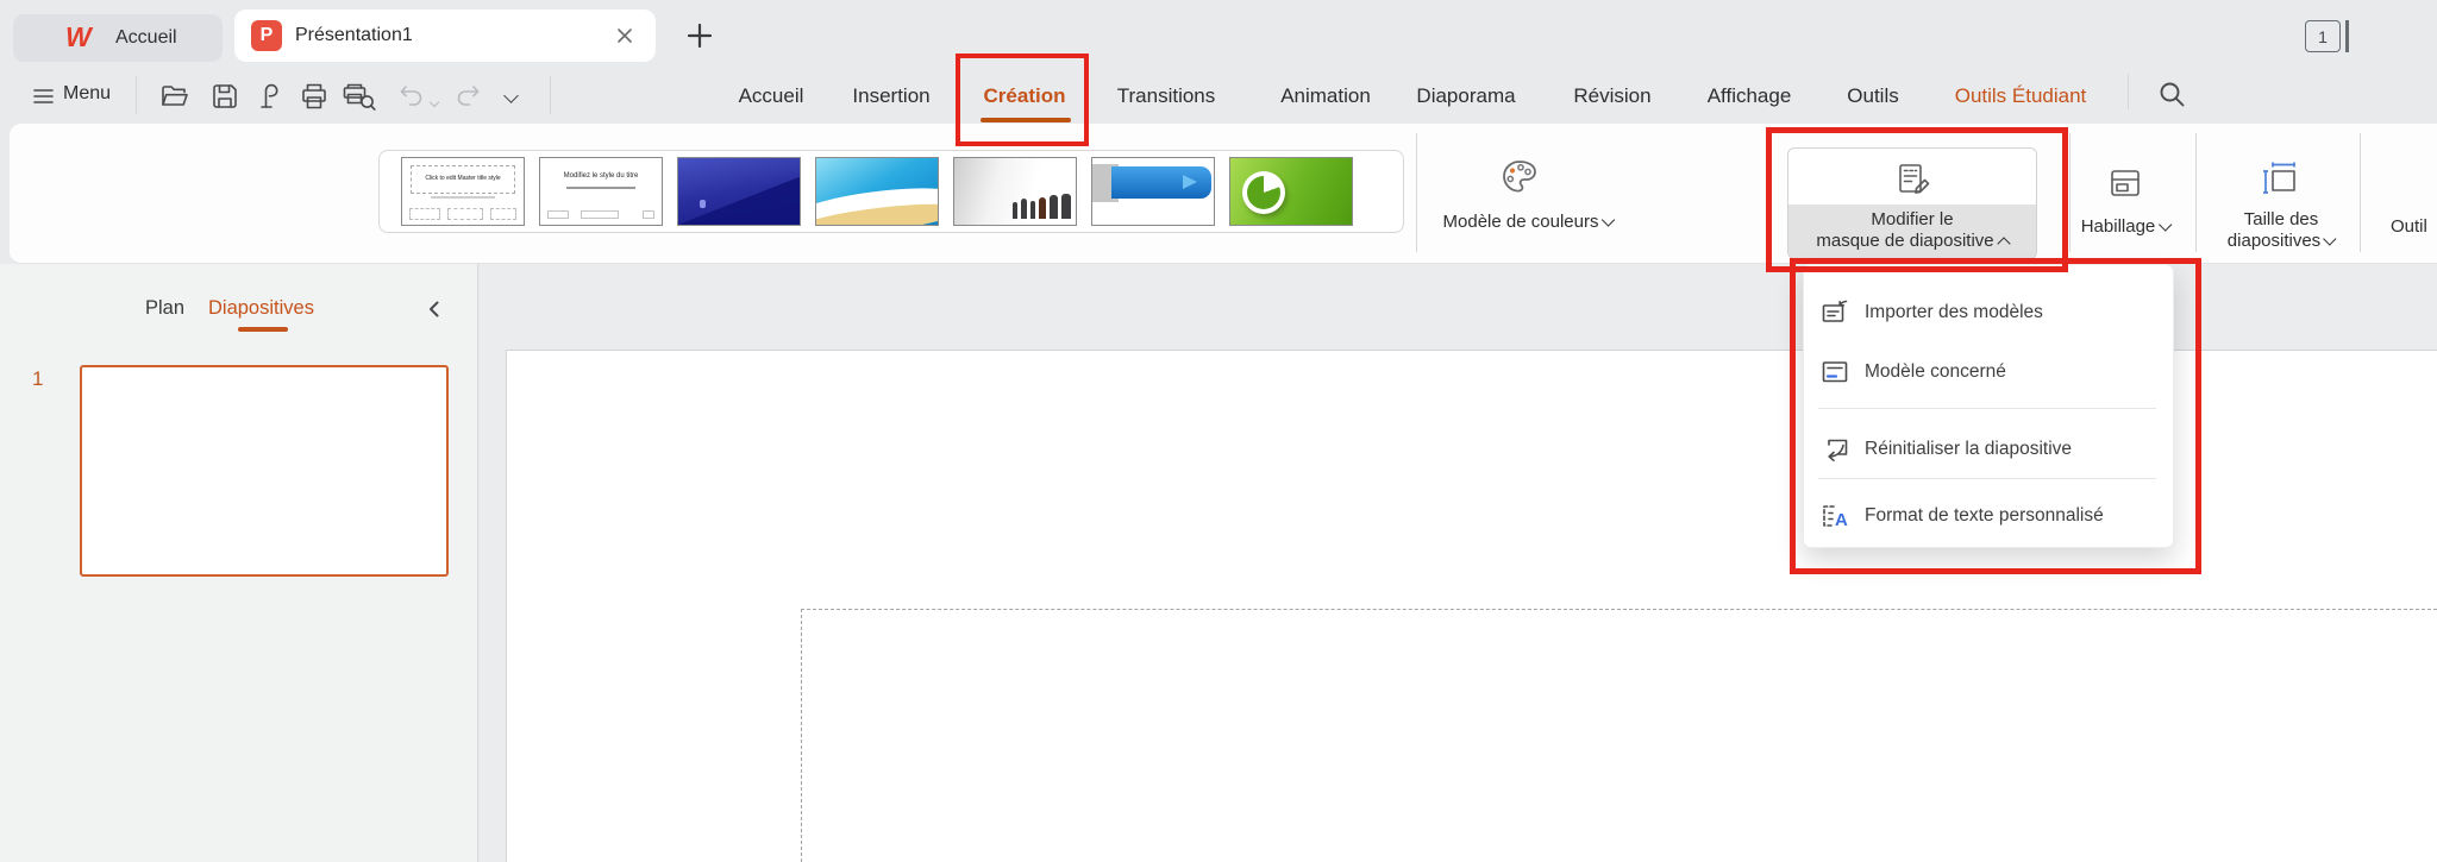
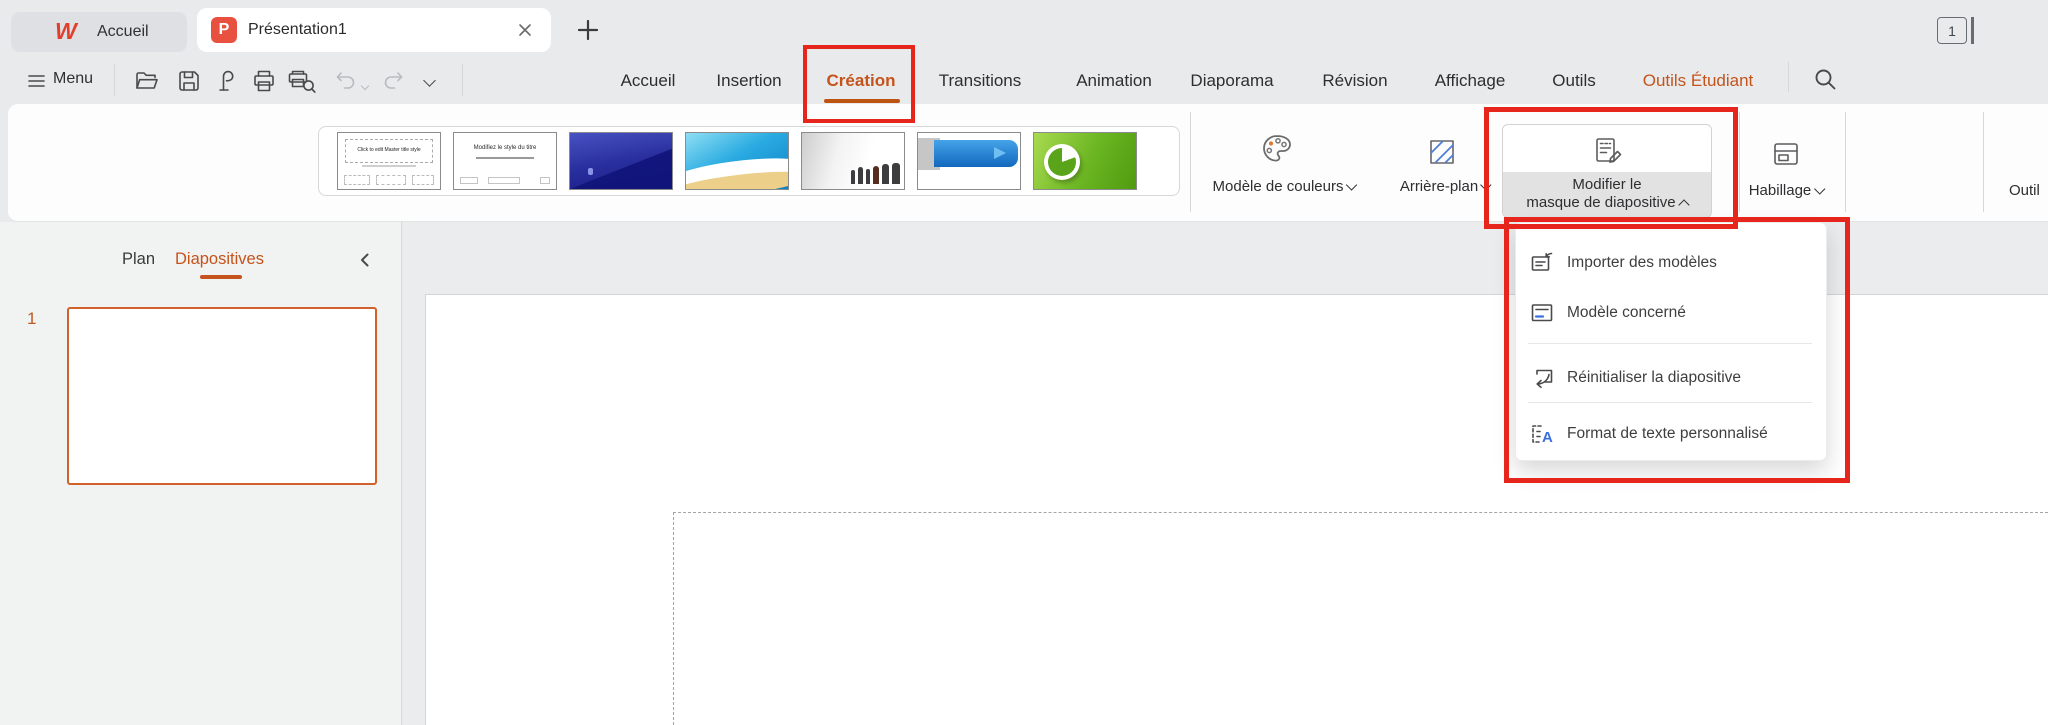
  W
  Accueil
  P
  Présentation1
  1
  Menu
  Accueil
  Insertion
  Création
  Transitions
  Animation
  Diaporama
  Révision
  Affichage
  Outils
  Outils Étudiant
  Modèle de couleurs
+ Arrière-plan
  Modifier le
  masque de diapositive
  Habillage
- Taille des
- diapositives
  Outil
  Plan
  Diapositives
  1
  Importer des modèles
  Modèle concerné
  Réinitialiser la diapositive
  A
  Format de texte personnalisé
